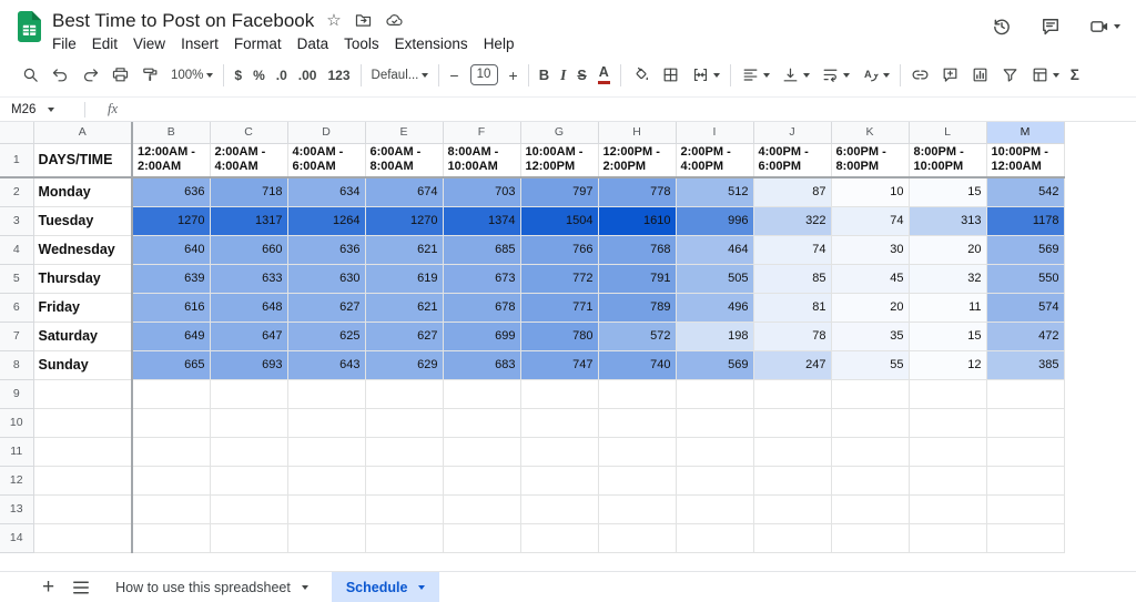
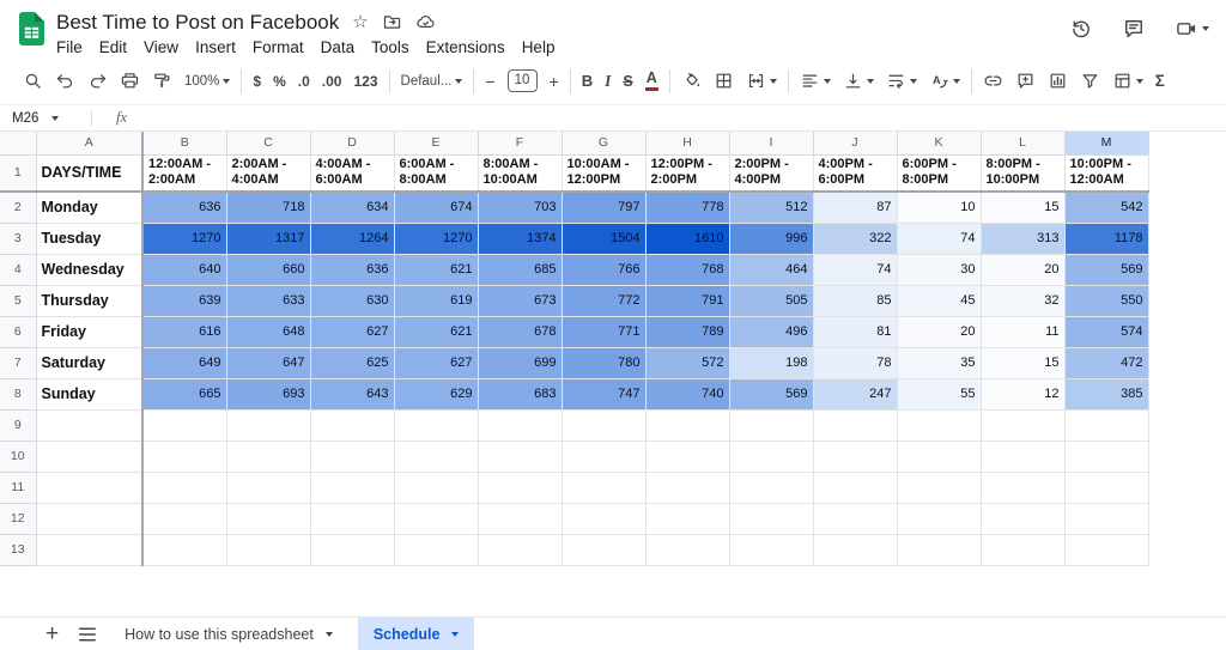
  Best Time to Post on Facebook
  ☆
  File
  Edit
  View
  Insert
  Format
  Data
  Tools
  Extensions
  Help
  100%
  $
  %
  .0
  .00
  123
  Defaul...
  −
  10
  +
  B
  I
  S
  A
  Σ
  M26
  fx
  	A	B	C	D	E	F	G	H	I	J	K	L	M
  1	DAYS/TIME	12:00AM -2:00AM	2:00AM -4:00AM	4:00AM -6:00AM	6:00AM -8:00AM	8:00AM -10:00AM	10:00AM -12:00PM	12:00PM -2:00PM	2:00PM -4:00PM	4:00PM -6:00PM	6:00PM -8:00PM	8:00PM -10:00PM	10:00PM -12:00AM
  2	Monday	636	718	634	674	703	797	778	512	87	10	15	542
  3	Tuesday	1270	1317	1264	1270	1374	1504	1610	996	322	74	313	1178
  4	Wednesday	640	660	636	621	685	766	768	464	74	30	20	569
  5	Thursday	639	633	630	619	673	772	791	505	85	45	32	550
  6	Friday	616	648	627	621	678	771	789	496	81	20	11	574
  7	Saturday	649	647	625	627	699	780	572	198	78	35	15	472
  8	Sunday	665	693	643	629	683	747	740	569	247	55	12	385
  9
  10
  11
  12
  13
- 14
  +
  How to use this spreadsheet
  Schedule
